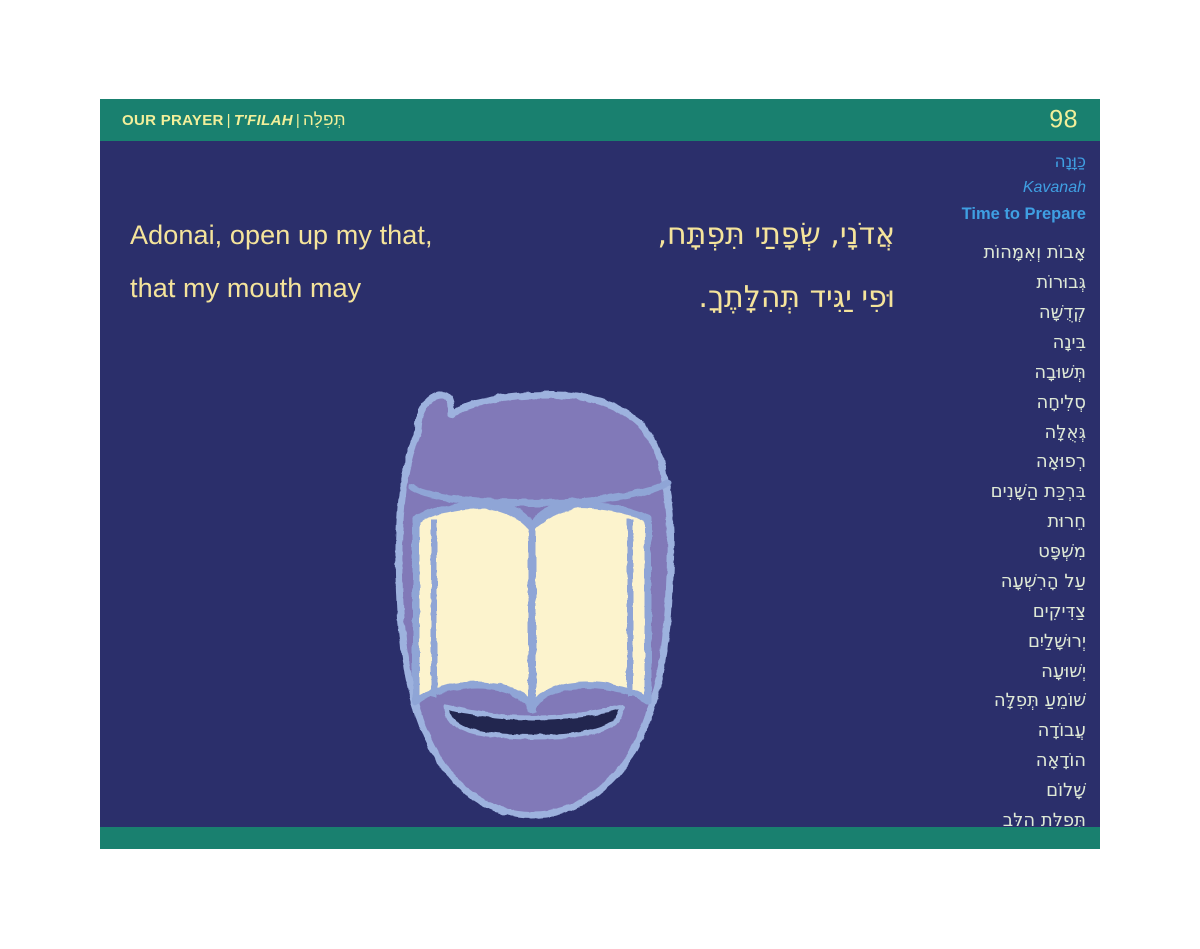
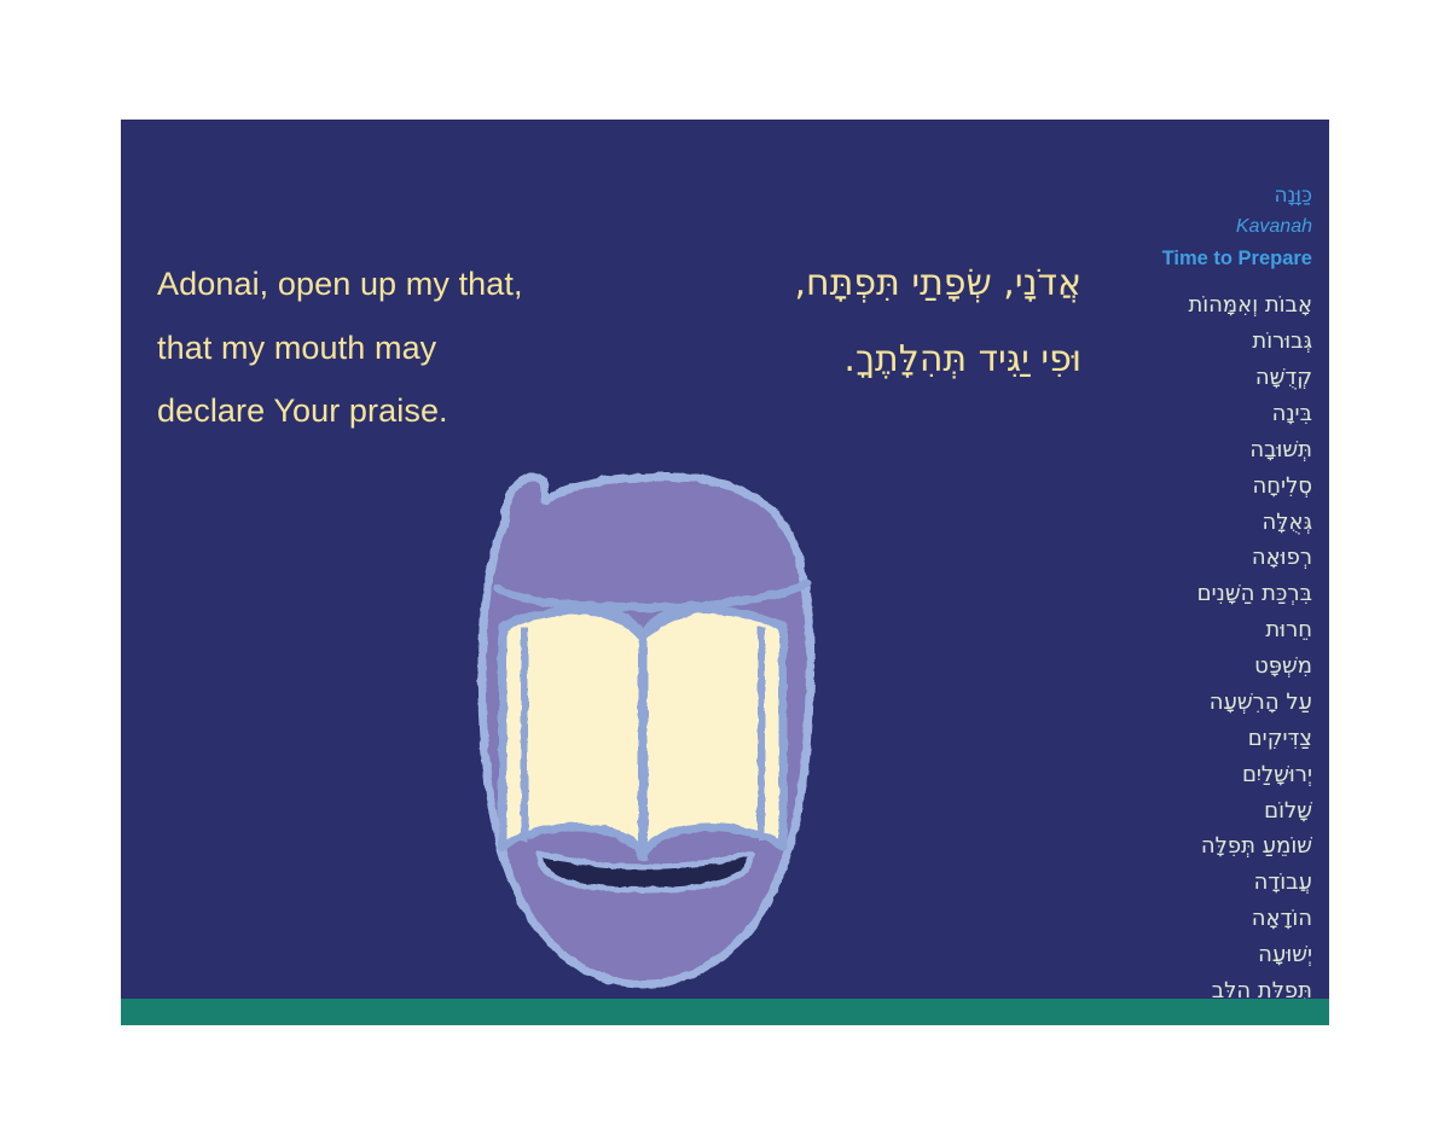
- OUR PRAYER | T'FILAH | תְּפִלָּה
- 98
  Adonai, open up my that,
  that my mouth may
+ declare Your praise.
  אֲדֹנָי, שְׂפָתַי תִּפְתָּח,
  וּפִי יַגִּיד תְּהִלָּתֶךָ.
  כַּוָּנָה
  Kavanah
  Time to Prepare
  אָבוֹת וְאִמָּהוֹת
  גְּבוּרוֹת
  קְדֻשָּׁה
  בִּינָה
  תְּשׁוּבָה
  סְלִיחָה
  גְּאֻלָּה
  רְפוּאָה
  בִּרְכַּת הַשָּׁנִים
  חֵרוּת
  מִשְׁפָּט
  עַל הָרִשְׁעָה
  צַדִּיקִים
  יְרוּשָׁלַיִם
- יְשׁוּעָה
+ שָׁלוֹם
  שׁוֹמֵעַ תְּפִלָּה
  עֲבוֹדָה
  הוֹדָאָה
- שָׁלוֹם
+ יְשׁוּעָה
  תְּפִלַּת הַלֵּב
